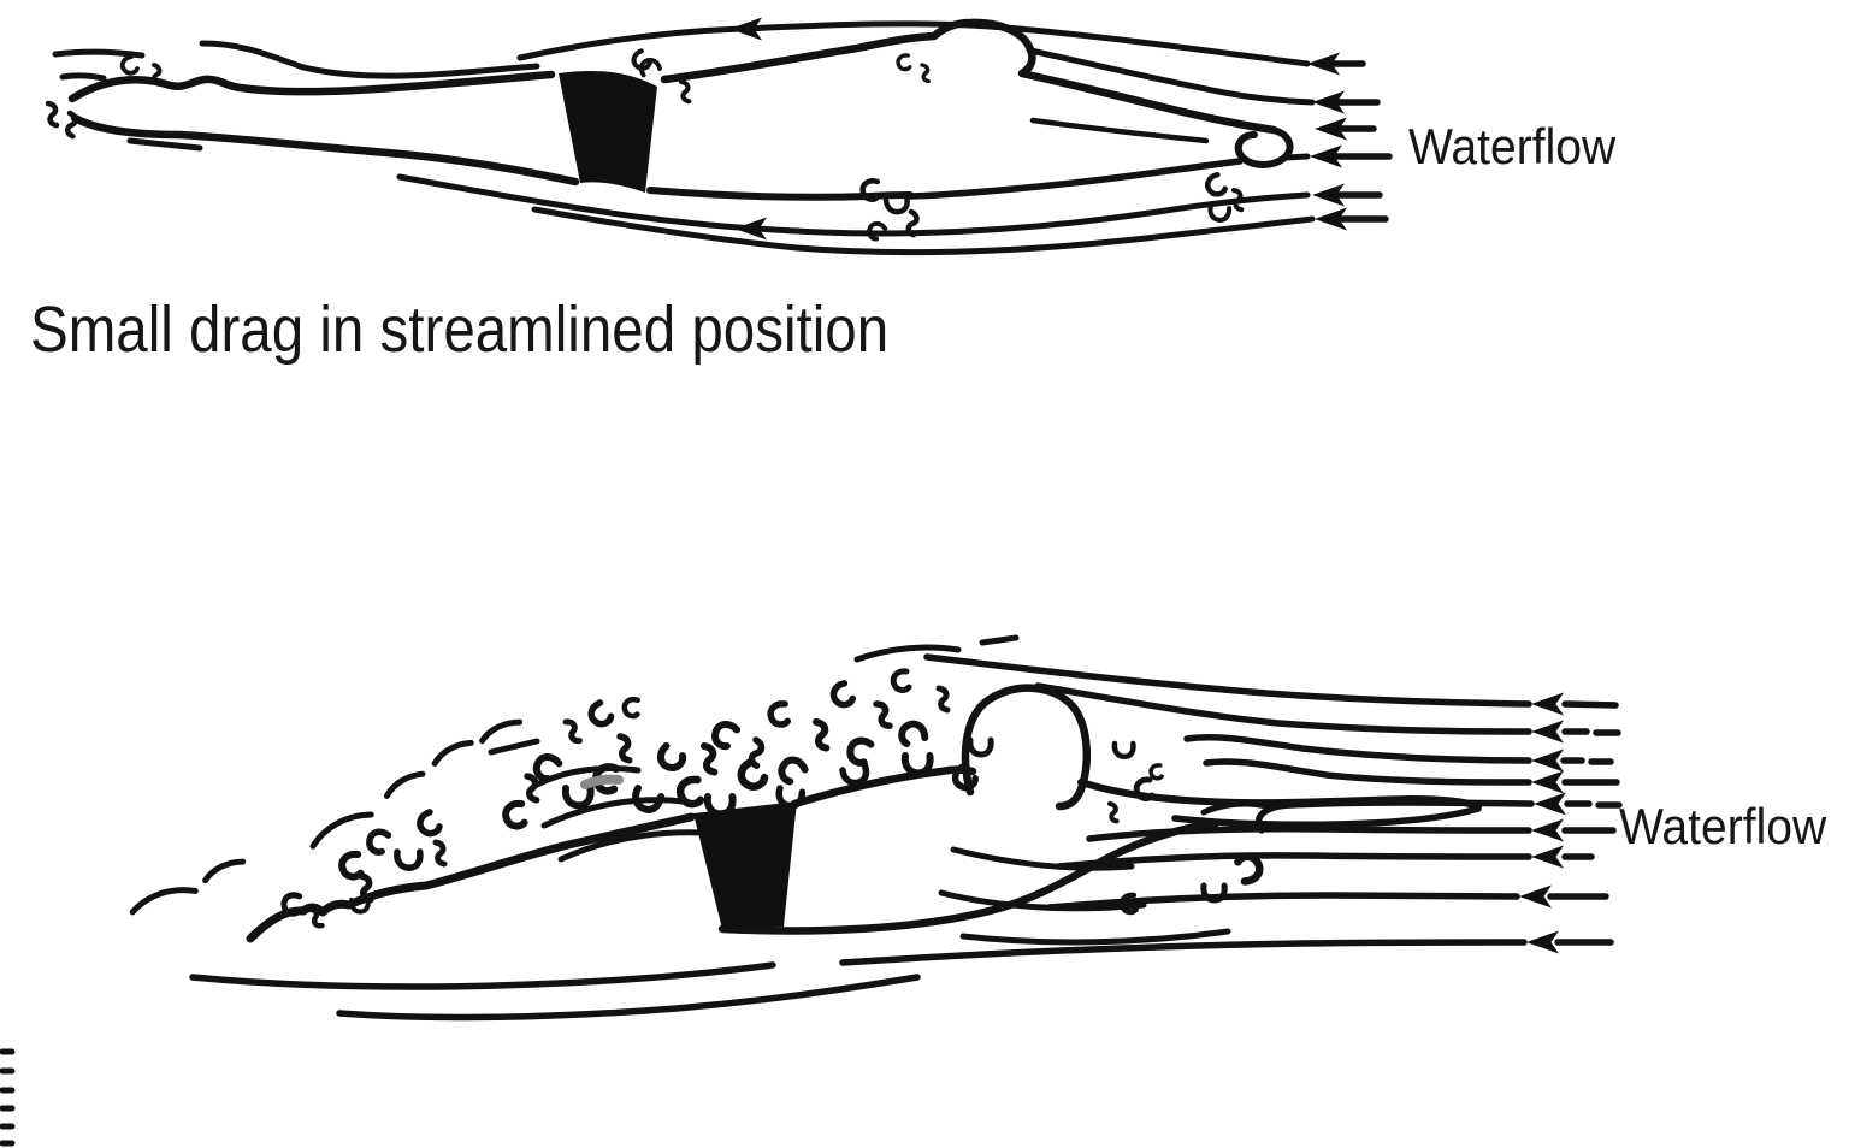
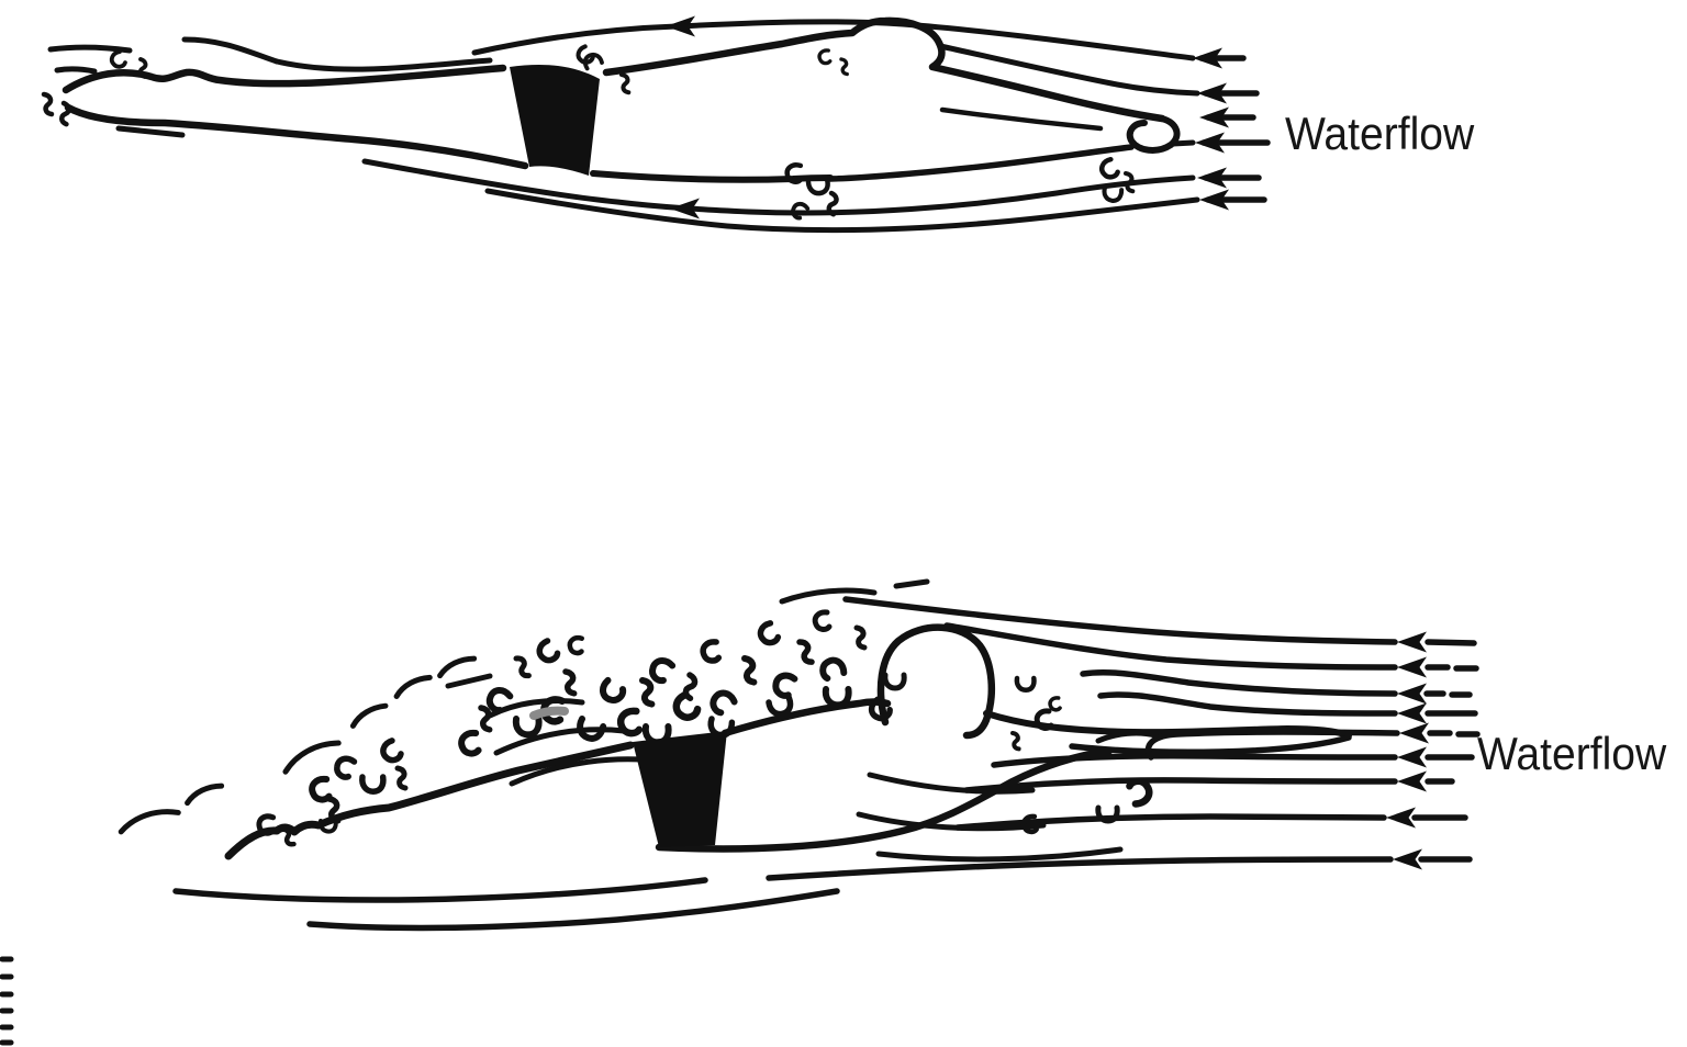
  Waterflow
- Small drag in streamlined position
  Waterflow
